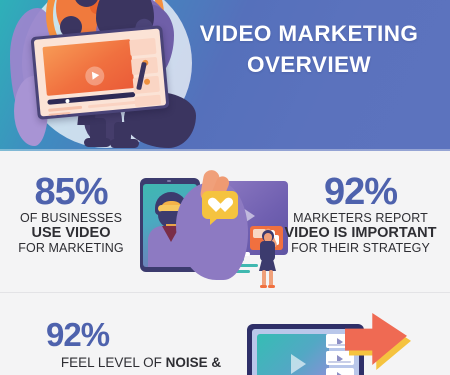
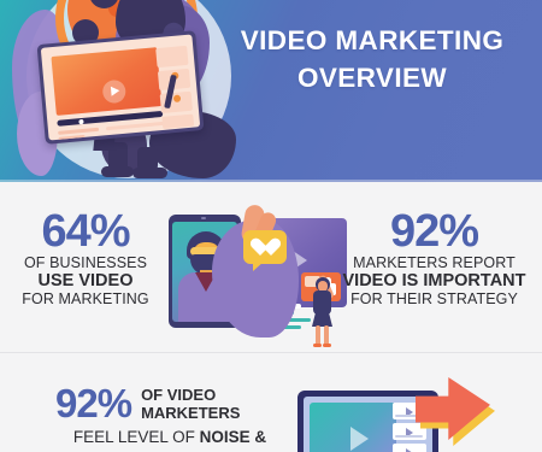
  VIDEO MARKETING
  OVERVIEW
- 85%
+ 64%
  OF BUSINESSES
  USE VIDEO
  FOR MARKETING
  92%
  MARKETERS REPORT
  VIDEO IS IMPORTANT
  FOR THEIR STRATEGY
  92%
+ OF VIDEO
+ MARKETERS
  FEEL LEVEL OF NOISE &
